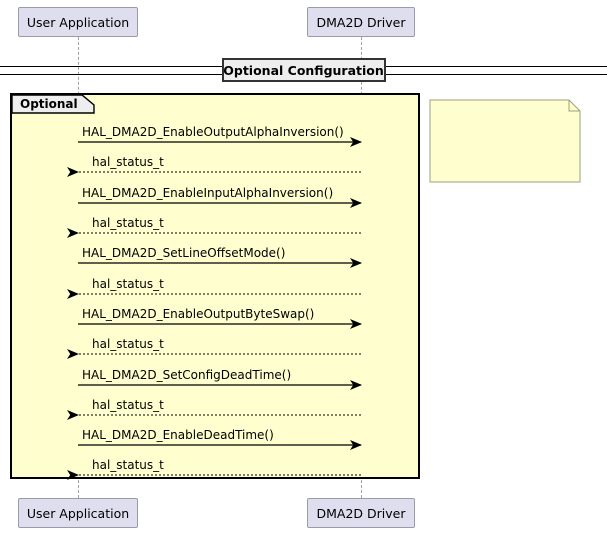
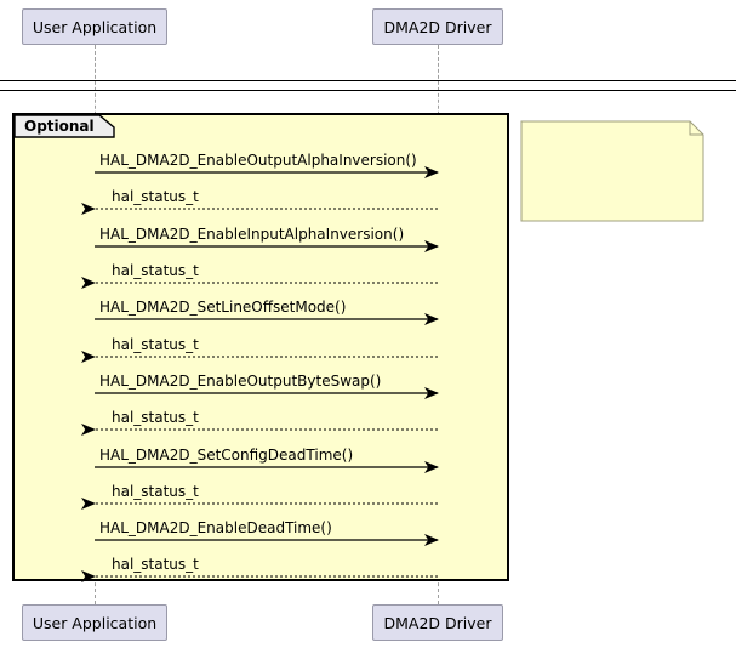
  User Application
  DMA2D Driver
- Optional Configuration
  Optional
  HAL_DMA2D_EnableOutputAlphaInversion()
  hal_status_t
  HAL_DMA2D_EnableInputAlphaInversion()
  hal_status_t
  HAL_DMA2D_SetLineOffsetMode()
  hal_status_t
  HAL_DMA2D_EnableOutputByteSwap()
  hal_status_t
  HAL_DMA2D_SetConfigDeadTime()
  hal_status_t
  HAL_DMA2D_EnableDeadTime()
  hal_status_t
  User Application
  DMA2D Driver
